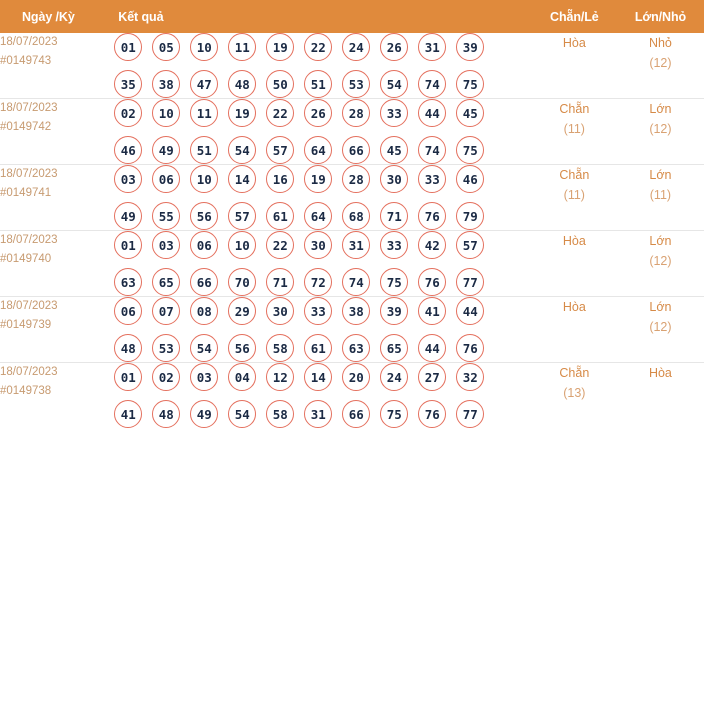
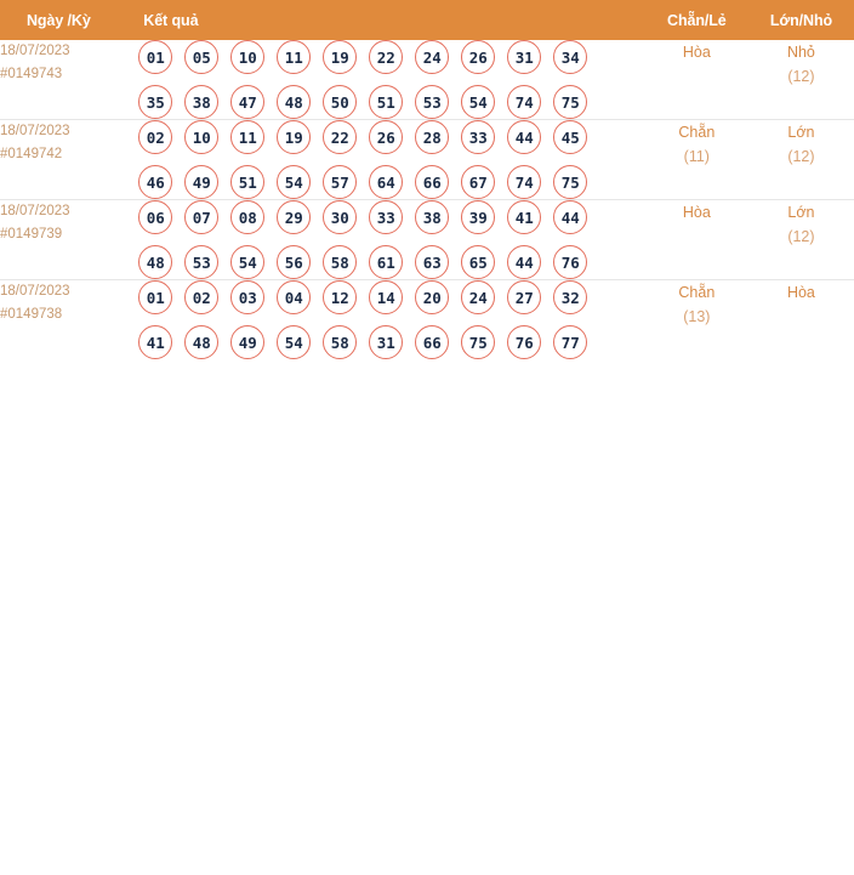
  Ngày /Kỳ	Kết quả	Chẵn/Lẻ	Lớn/Nhỏ
- 18/07/2023#0149743	01 05 10 11 19 22 24 26 31 3935 38 47 48 50 51 53 54 74 75	Hòa	Nhỏ(12)
+ 18/07/2023#0149743	01 05 10 11 19 22 24 26 31 3435 38 47 48 50 51 53 54 74 75	Hòa	Nhỏ(12)
- 18/07/2023#0149742	02 10 11 19 22 26 28 33 44 4546 49 51 54 57 64 66 45 74 75	Chẵn(11)	Lớn(12)
+ 18/07/2023#0149742	02 10 11 19 22 26 28 33 44 4546 49 51 54 57 64 66 67 74 75	Chẵn(11)	Lớn(12)
- 18/07/2023#0149741	03 06 10 14 16 19 28 30 33 4649 55 56 57 61 64 68 71 76 79	Chẵn(11)	Lớn(11)
- 18/07/2023#0149740	01 03 06 10 22 30 31 33 42 5763 65 66 70 71 72 74 75 76 77	Hòa	Lớn(12)
  18/07/2023#0149739	06 07 08 29 30 33 38 39 41 4448 53 54 56 58 61 63 65 44 76	Hòa	Lớn(12)
  18/07/2023#0149738	01 02 03 04 12 14 20 24 27 3241 48 49 54 58 31 66 75 76 77	Chẵn(13)	Hòa
